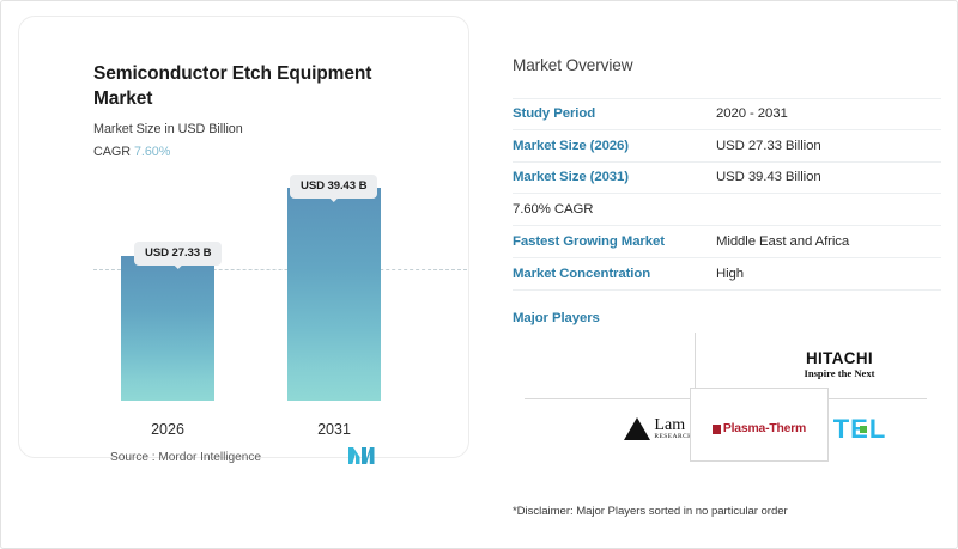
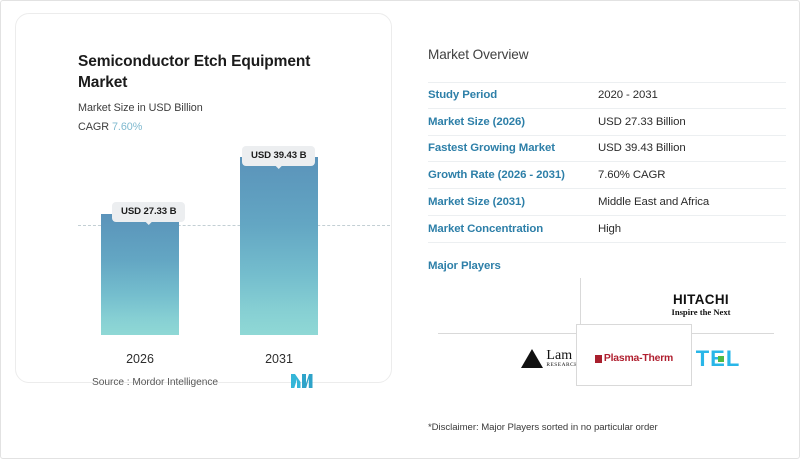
  Semiconductor Etch Equipment Market
  Market Size in USD Billion
  CAGR 7.60%
  USD 27.33 B
  USD 39.43 B
  2026
  2031
  Source : Mordor Intelligence
  Market Overview
  Study Period
  2020 - 2031
  Market Size (2026)
  USD 27.33 Billion
- Market Size (2031)
+ Fastest Growing Market
  USD 39.43 Billion
+ Growth Rate (2026 - 2031)
  7.60% CAGR
- Fastest Growing Market
+ Market Size (2031)
  Middle East and Africa
  Market Concentration
  High
  Major Players
  HITACHI
  Inspire the Next
  Lam
  Plasma-Therm
  *Disclaimer: Major Players sorted in no particular order
